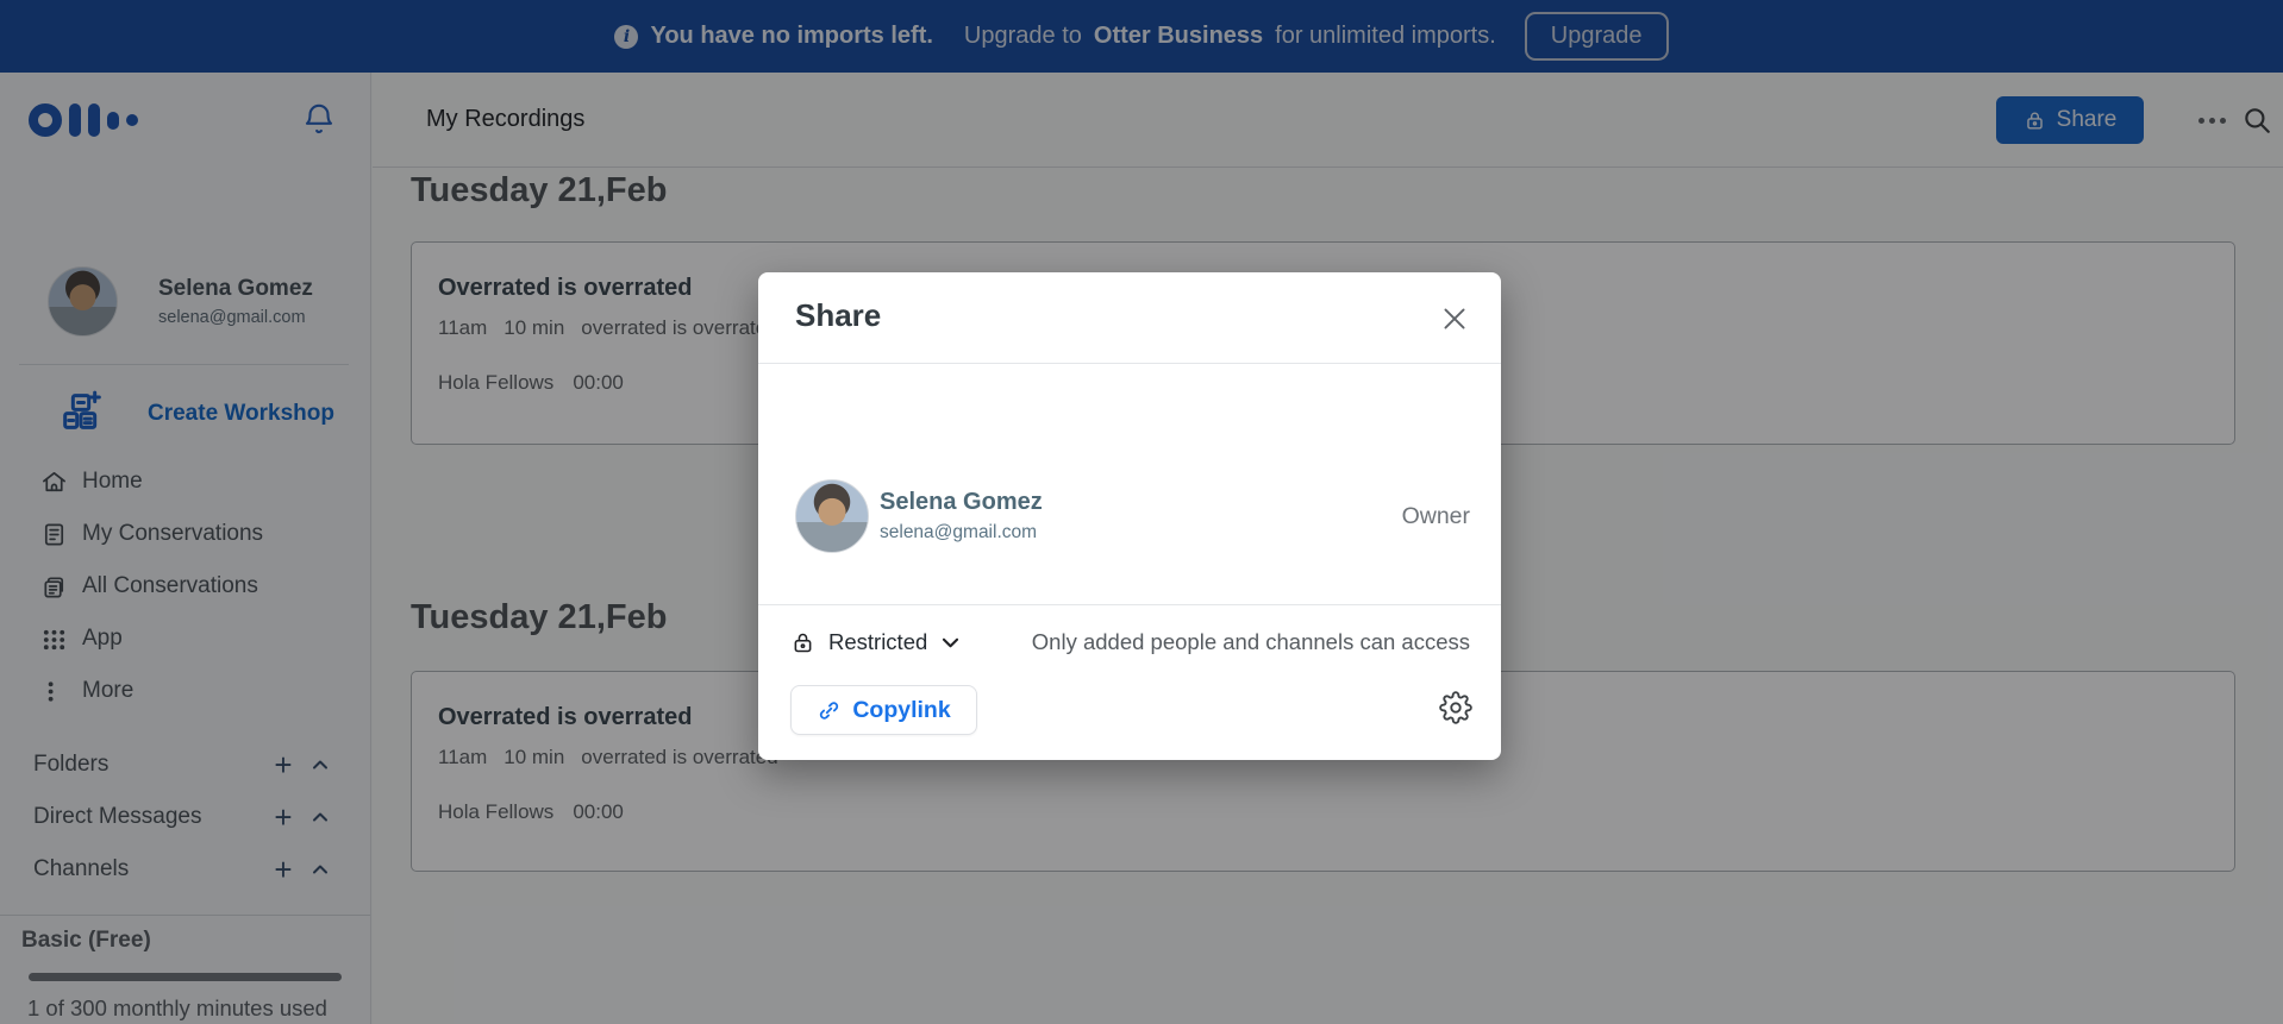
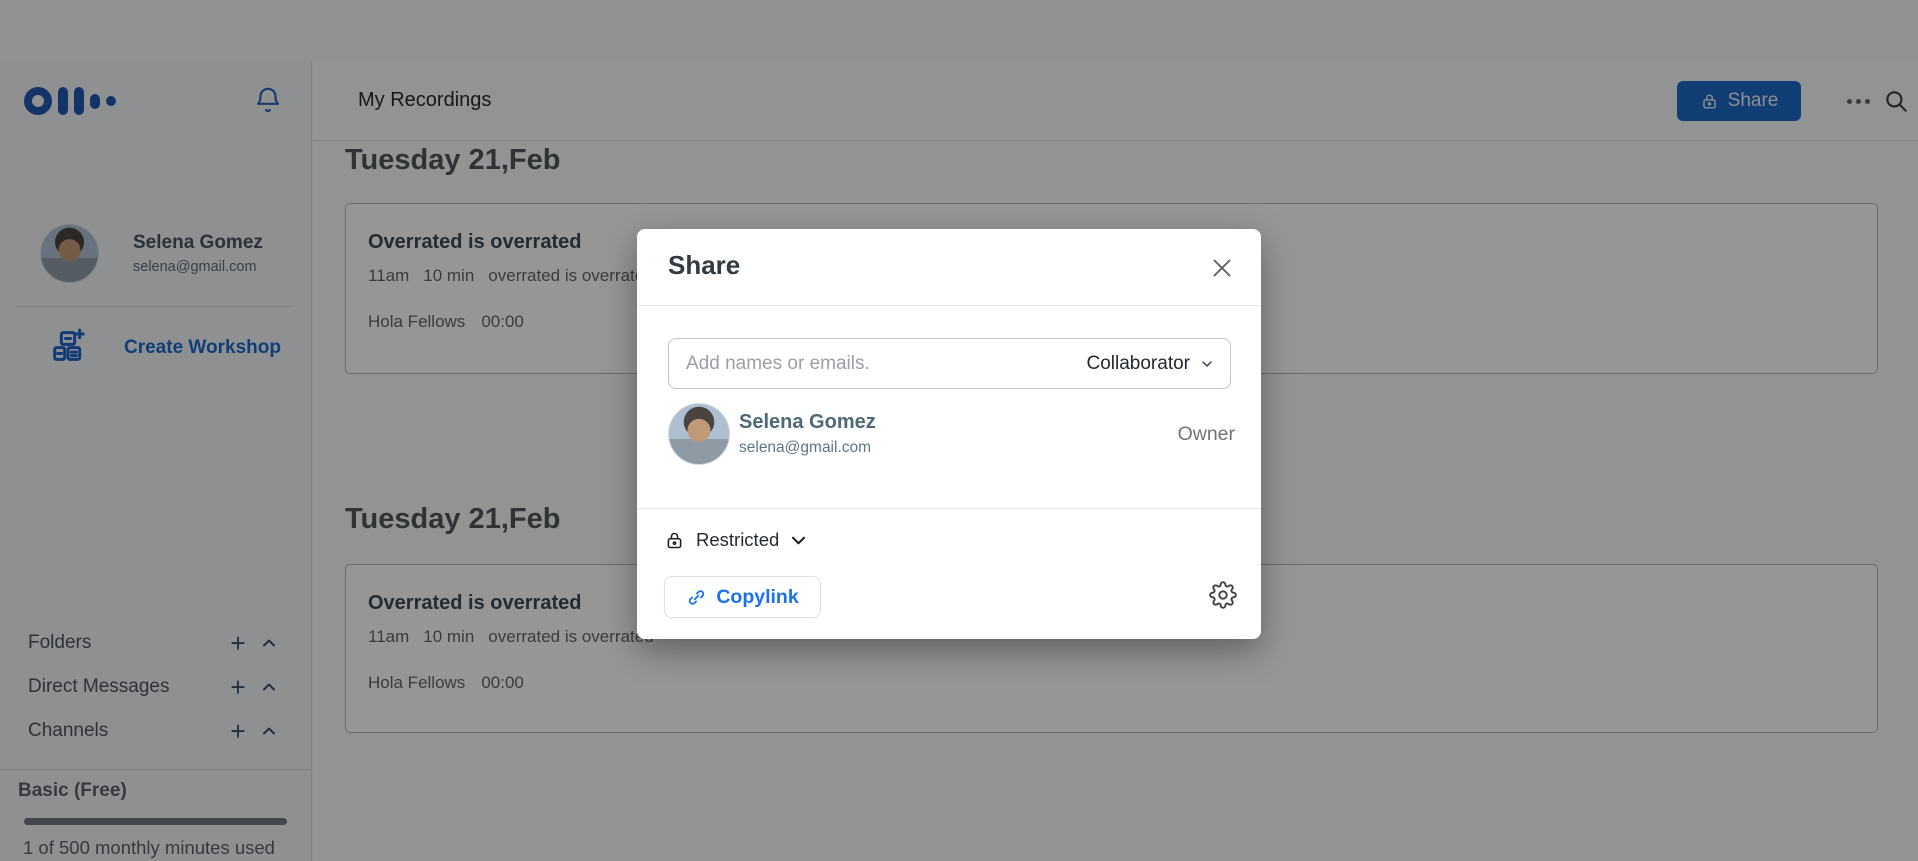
- i
- You have no imports left.
- Upgrade to
- Otter Business
- for unlimited imports.
- Upgrade
  Selena Gomez
  selena@gmail.com
  Create Workshop
- Home
- My Conservations
- All Conservations
- App
- More
  Folders
  +
  Direct Messages
  +
  Channels
  +
  Basic (Free)
- 1 of 300 monthly minutes used
+ 1 of 500 monthly minutes used
  My Recordings
  Share
  Tuesday 21,Feb
  Overrated is overrated
  11am
  10 min
  overrated is overrat
  Hola Fellows
  00:00
  Tuesday 21,Feb
  Overrated is overrated
  11am
  10 min
  overrated is overrat
  Hola Fellows
  00:00
  Share
+ Add names or emails.
+ Collaborator
  Selena Gomez
  selena@gmail.com
  Owner
  Restricted
- Only added people and channels can access
  Copylink
